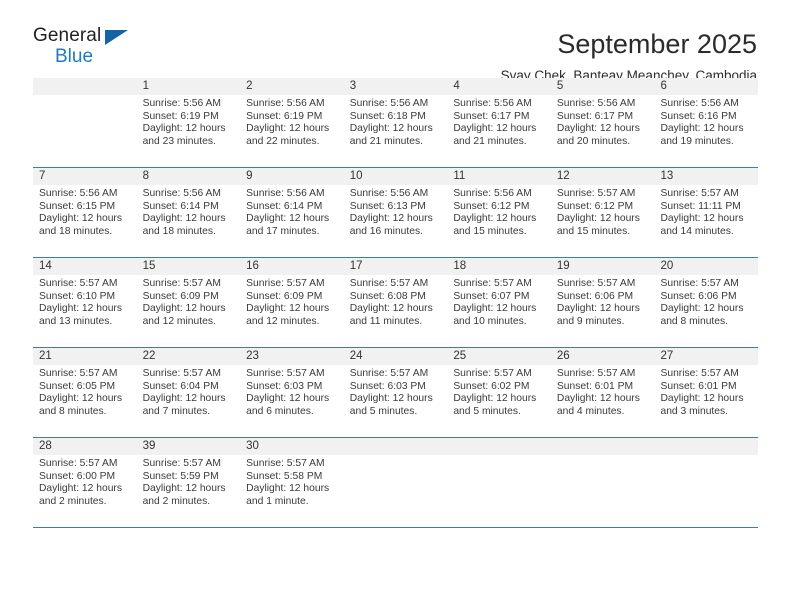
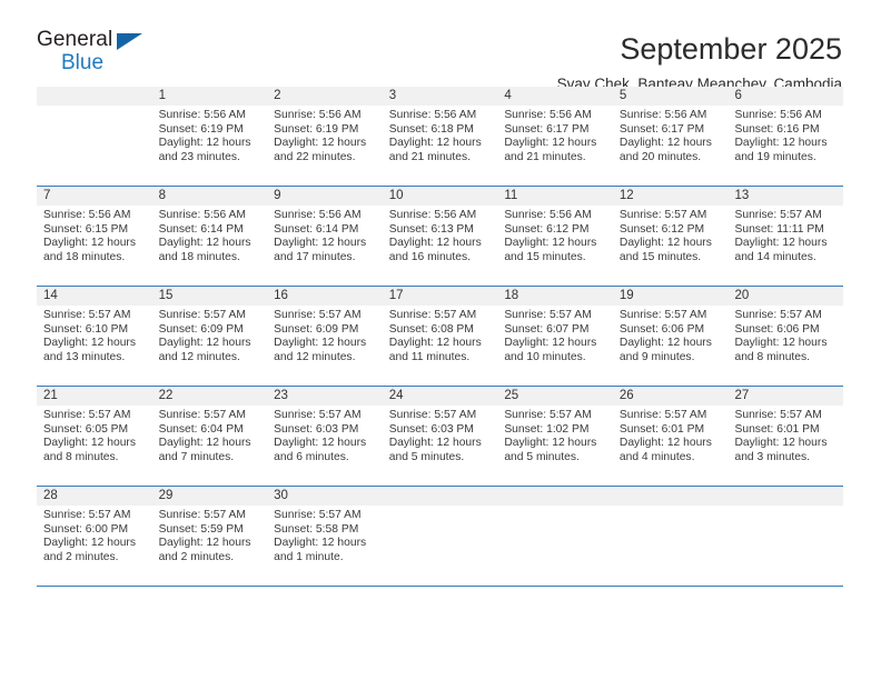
  General
  Blue
  September 2025
  Svay Chek, Banteay Meanchey, Cambodia
  1
  Sunrise: 5:56 AM
  Sunset: 6:19 PM
  Daylight: 12 hours
  and 23 minutes.
  2
  Sunrise: 5:56 AM
  Sunset: 6:19 PM
  Daylight: 12 hours
  and 22 minutes.
  3
  Sunrise: 5:56 AM
  Sunset: 6:18 PM
  Daylight: 12 hours
  and 21 minutes.
  4
  Sunrise: 5:56 AM
  Sunset: 6:17 PM
  Daylight: 12 hours
  and 21 minutes.
  5
  Sunrise: 5:56 AM
  Sunset: 6:17 PM
  Daylight: 12 hours
  and 20 minutes.
  6
  Sunrise: 5:56 AM
  Sunset: 6:16 PM
  Daylight: 12 hours
  and 19 minutes.
  7
  Sunrise: 5:56 AM
  Sunset: 6:15 PM
  Daylight: 12 hours
  and 18 minutes.
  8
  Sunrise: 5:56 AM
  Sunset: 6:14 PM
  Daylight: 12 hours
  and 18 minutes.
  9
  Sunrise: 5:56 AM
  Sunset: 6:14 PM
  Daylight: 12 hours
  and 17 minutes.
  10
  Sunrise: 5:56 AM
  Sunset: 6:13 PM
  Daylight: 12 hours
  and 16 minutes.
  11
  Sunrise: 5:56 AM
  Sunset: 6:12 PM
  Daylight: 12 hours
  and 15 minutes.
  12
  Sunrise: 5:57 AM
  Sunset: 6:12 PM
  Daylight: 12 hours
  and 15 minutes.
  13
  Sunrise: 5:57 AM
  Sunset: 11:11 PM
  Daylight: 12 hours
  and 14 minutes.
  14
  Sunrise: 5:57 AM
  Sunset: 6:10 PM
  Daylight: 12 hours
  and 13 minutes.
  15
  Sunrise: 5:57 AM
  Sunset: 6:09 PM
  Daylight: 12 hours
  and 12 minutes.
  16
  Sunrise: 5:57 AM
  Sunset: 6:09 PM
  Daylight: 12 hours
  and 12 minutes.
  17
  Sunrise: 5:57 AM
  Sunset: 6:08 PM
  Daylight: 12 hours
  and 11 minutes.
  18
  Sunrise: 5:57 AM
  Sunset: 6:07 PM
  Daylight: 12 hours
  and 10 minutes.
  19
  Sunrise: 5:57 AM
  Sunset: 6:06 PM
  Daylight: 12 hours
  and 9 minutes.
  20
  Sunrise: 5:57 AM
  Sunset: 6:06 PM
  Daylight: 12 hours
  and 8 minutes.
  21
  Sunrise: 5:57 AM
  Sunset: 6:05 PM
  Daylight: 12 hours
  and 8 minutes.
  22
  Sunrise: 5:57 AM
  Sunset: 6:04 PM
  Daylight: 12 hours
  and 7 minutes.
  23
  Sunrise: 5:57 AM
  Sunset: 6:03 PM
  Daylight: 12 hours
  and 6 minutes.
  24
  Sunrise: 5:57 AM
  Sunset: 6:03 PM
  Daylight: 12 hours
  and 5 minutes.
  25
  Sunrise: 5:57 AM
- Sunset: 6:02 PM
+ Sunset: 1:02 PM
  Daylight: 12 hours
  and 5 minutes.
  26
  Sunrise: 5:57 AM
  Sunset: 6:01 PM
  Daylight: 12 hours
  and 4 minutes.
  27
  Sunrise: 5:57 AM
  Sunset: 6:01 PM
  Daylight: 12 hours
  and 3 minutes.
  28
  Sunrise: 5:57 AM
  Sunset: 6:00 PM
  Daylight: 12 hours
  and 2 minutes.
- 39
+ 29
  Sunrise: 5:57 AM
  Sunset: 5:59 PM
  Daylight: 12 hours
  and 2 minutes.
  30
  Sunrise: 5:57 AM
  Sunset: 5:58 PM
  Daylight: 12 hours
  and 1 minute.
